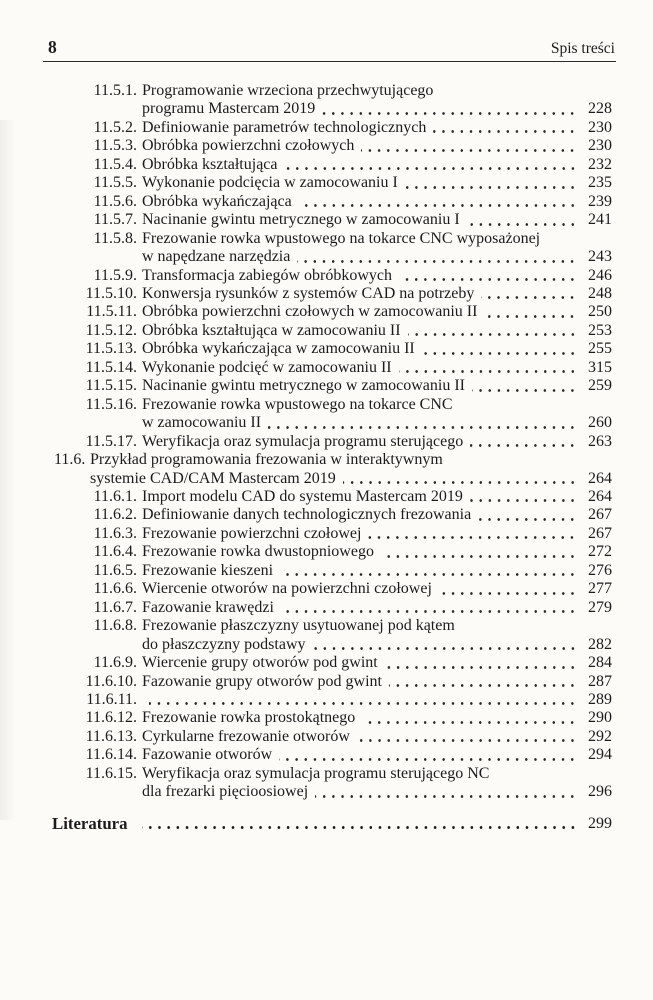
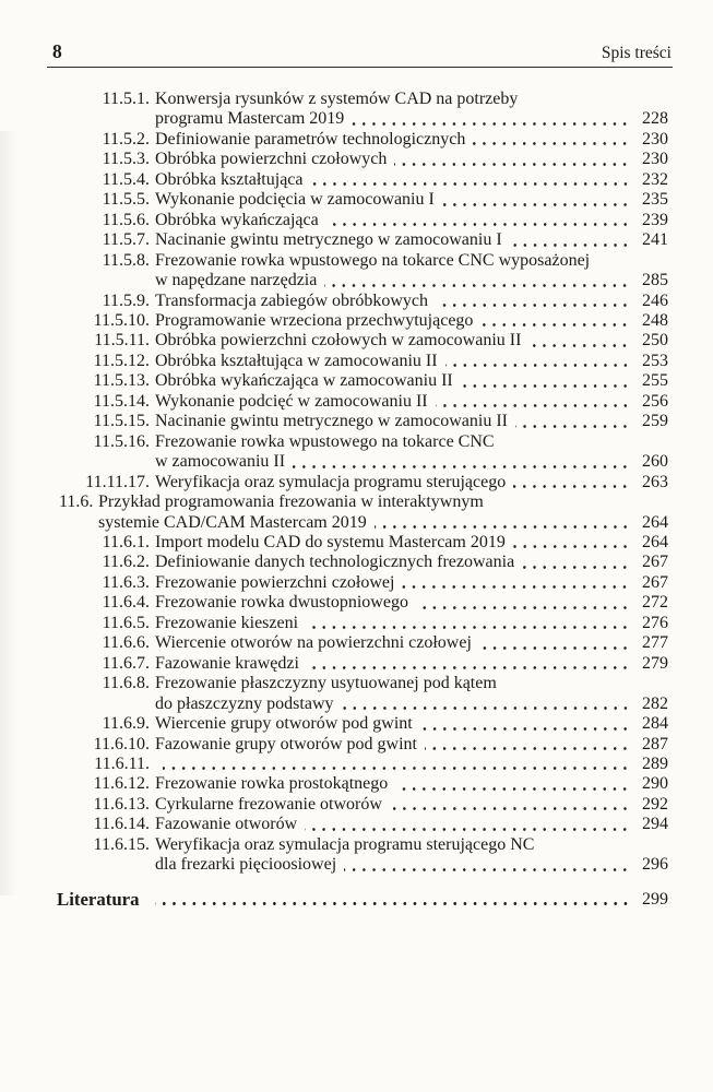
  8
  Spis treści
  11.5.1.
- Programowanie wrzeciona przechwytującego
+ Konwersja rysunków z systemów CAD na potrzeby
  programu Mastercam 2019
  228
  11.5.2.
  Definiowanie parametrów technologicznych
  230
  11.5.3.
  Obróbka powierzchni czołowych
  230
  11.5.4.
  Obróbka kształtująca
  232
  11.5.5.
  Wykonanie podcięcia w zamocowaniu I
  235
  11.5.6.
  Obróbka wykańczająca
  239
  11.5.7.
  Nacinanie gwintu metrycznego w zamocowaniu I
  241
  11.5.8.
  Frezowanie rowka wpustowego na tokarce CNC wyposażonej
  w napędzane narzędzia
- 243
+ 285
  11.5.9.
  Transformacja zabiegów obróbkowych
  246
  11.5.10.
- Konwersja rysunków z systemów CAD na potrzeby
+ Programowanie wrzeciona przechwytującego
  248
  11.5.11.
  Obróbka powierzchni czołowych w zamocowaniu II
  250
  11.5.12.
  Obróbka kształtująca w zamocowaniu II
  253
  11.5.13.
  Obróbka wykańczająca w zamocowaniu II
  255
  11.5.14.
  Wykonanie podcięć w zamocowaniu II
- 315
+ 256
  11.5.15.
  Nacinanie gwintu metrycznego w zamocowaniu II
  259
  11.5.16.
  Frezowanie rowka wpustowego na tokarce CNC
  w zamocowaniu II
  260
- 11.5.17.
+ 11.11.17.
  Weryfikacja oraz symulacja programu sterującego
  263
  11.6.
  Przykład programowania frezowania w interaktywnym
  systemie CAD/CAM Mastercam 2019
  264
  11.6.1.
  Import modelu CAD do systemu Mastercam 2019
  264
  11.6.2.
  Definiowanie danych technologicznych frezowania
  267
  11.6.3.
  Frezowanie powierzchni czołowej
  267
  11.6.4.
  Frezowanie rowka dwustopniowego
  272
  11.6.5.
  Frezowanie kieszeni
  276
  11.6.6.
  Wiercenie otworów na powierzchni czołowej
  277
  11.6.7.
  Fazowanie krawędzi
  279
  11.6.8.
  Frezowanie płaszczyzny usytuowanej pod kątem
  do płaszczyzny podstawy
  282
  11.6.9.
  Wiercenie grupy otworów pod gwint
  284
  11.6.10.
  Fazowanie grupy otworów pod gwint
  287
  11.6.11.
  289
  11.6.12.
  Frezowanie rowka prostokątnego
  290
  11.6.13.
  Cyrkularne frezowanie otworów
  292
  11.6.14.
  Fazowanie otworów
  294
  11.6.15.
  Weryfikacja oraz symulacja programu sterującego NC
  dla frezarki pięcioosiowej
  296
  Literatura
  299
